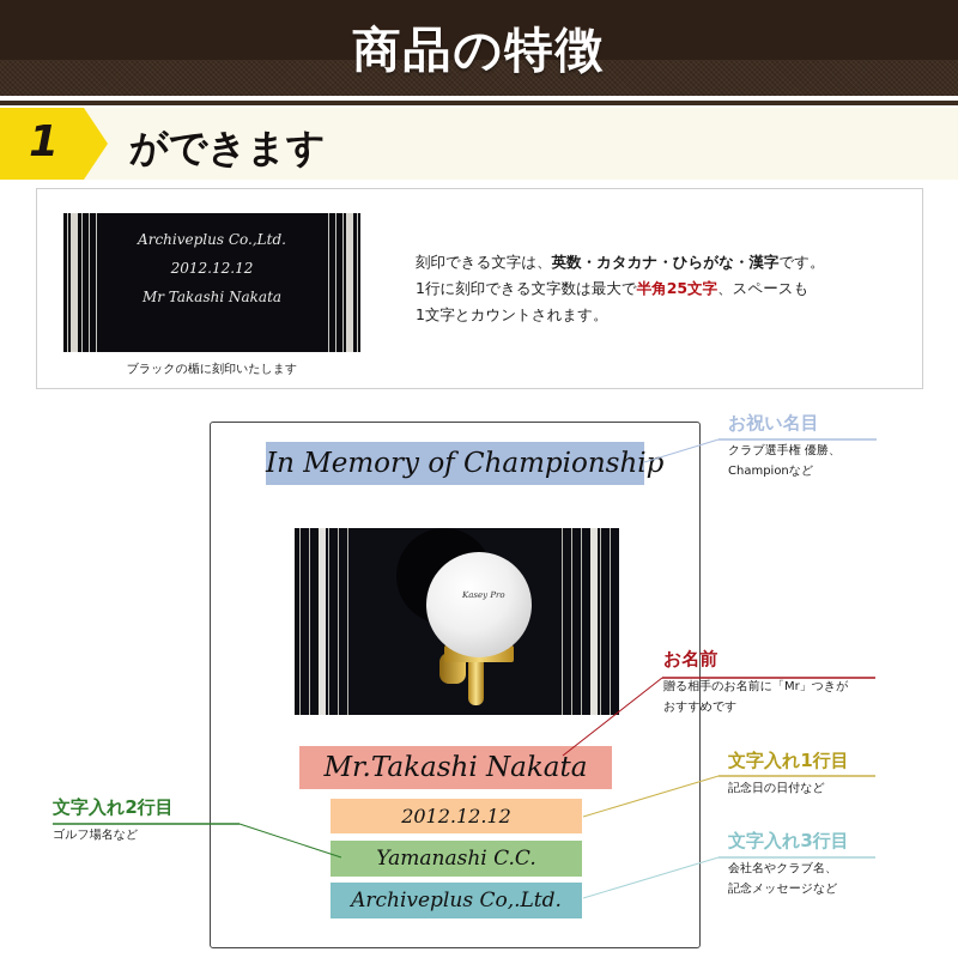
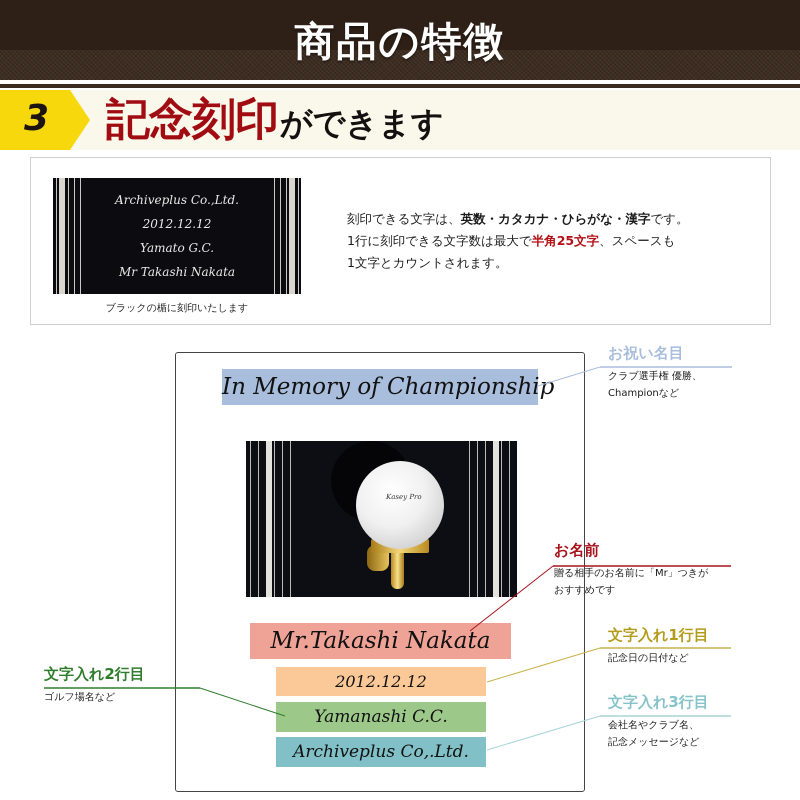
  商品の特徴
- 1
+ 3
+ 記念刻印
  ができます
  Archiveplus Co.,Ltd.
  2012.12.12
+ Yamato G.C.
  Mr Takashi Nakata
  ブラックの楯に刻印いたします
  刻印できる文字は、英数・カタカナ・ひらがな・漢字です。
  1行に刻印できる文字数は最大で半角25文字、スペースも
  1文字とカウントされます。
  In Memory of Championshi
  Kasey Pro
  Mr.Takashi Nakata
  2012.12.12
  Yamanashi C.C.
  Archiveplus Co,.Ltd.
  お祝い名目
  クラブ選手権 優勝、
  Championなど
  お名前
  贈る相手のお名前に「Mr」つきが
  おすすめです
  文字入れ1行目
  記念日の日付など
  文字入れ3行目
  会社名やクラブ名、
  記念メッセージなど
  文字入れ2行目
  ゴルフ場名など
